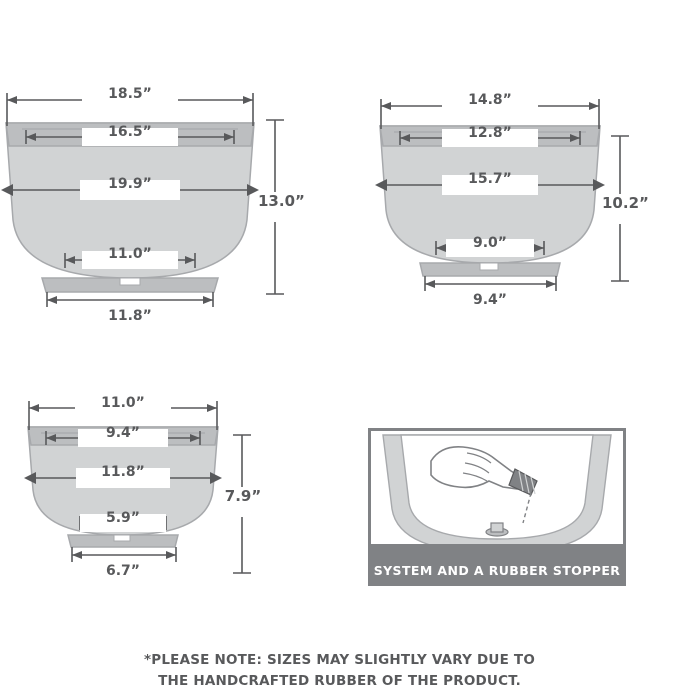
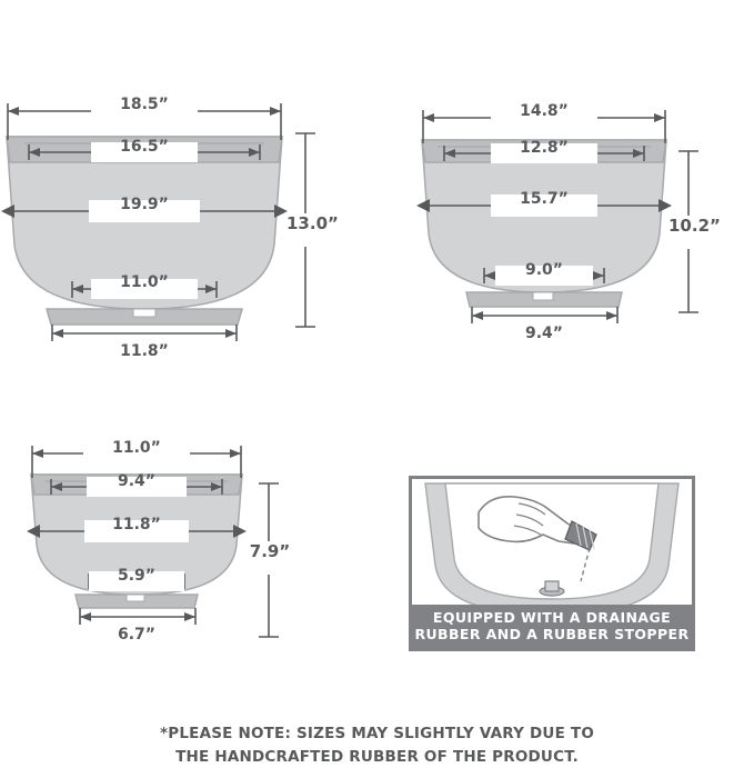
  18.5”
  16.5”
  19.9”
  11.0”
  11.8”
  13.0”
  14.8”
  12.8”
  15.7”
  9.0”
  9.4”
  10.2”
  11.0”
  9.4”
  11.8”
  5.9”
  6.7”
  7.9”
+ EQUIPPED WITH A DRAINAGE
- SYSTEM AND A RUBBER STOPPER
+ RUBBER AND A RUBBER STOPPER
  *PLEASE NOTE: SIZES MAY SLIGHTLY VARY DUE TO
  THE HANDCRAFTED RUBBER OF THE PRODUCT.
